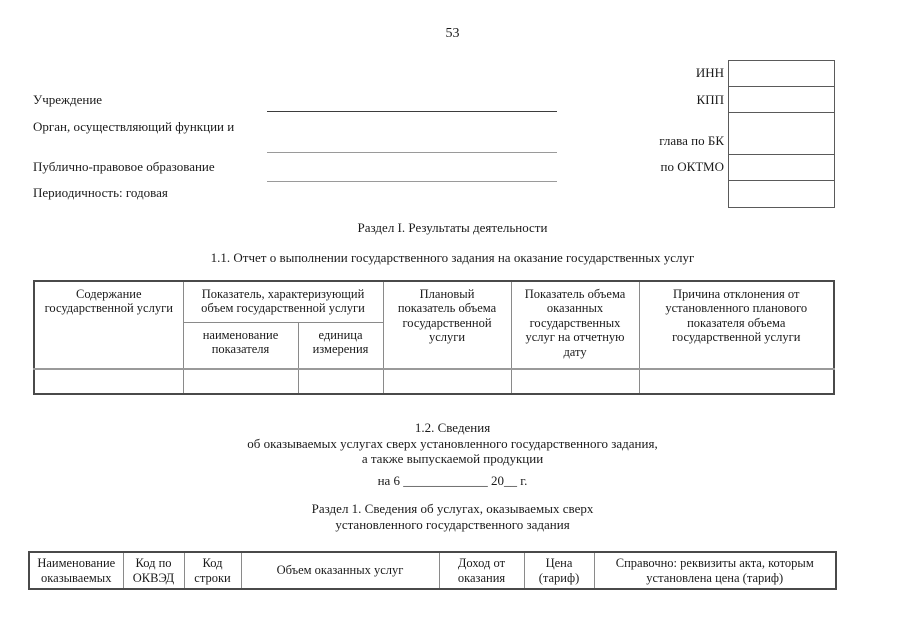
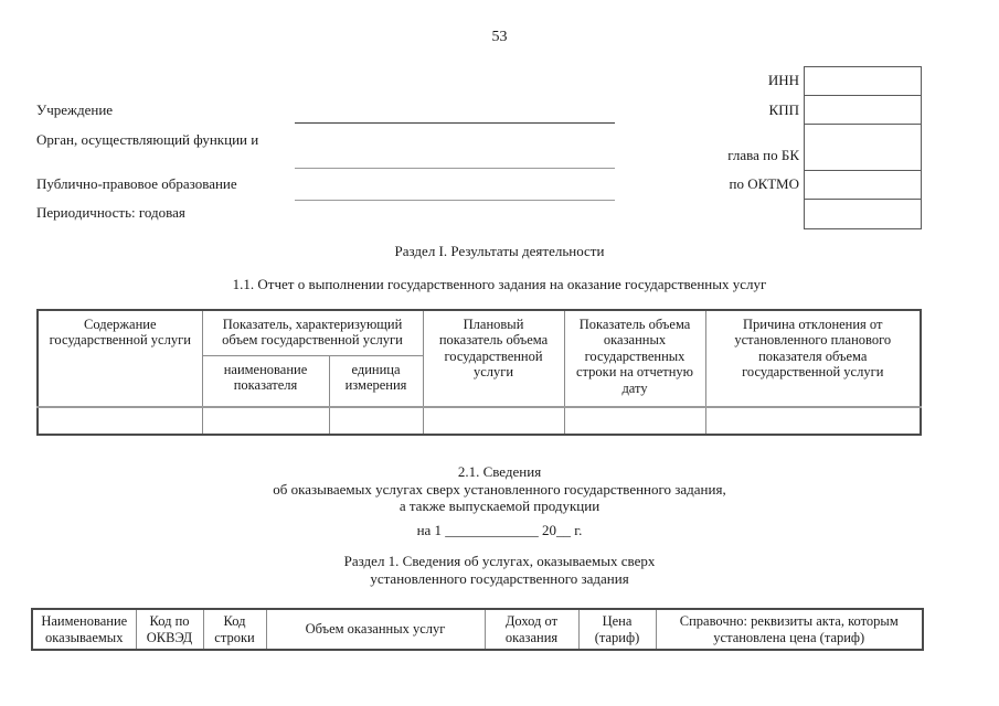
  53
  Учреждение
  Орган, осуществляющий функции и
  Публично-правовое образование
  Периодичность: годовая
  ИНН
  КПП
  глава по БК
  по ОКТМО
  Раздел I. Результаты деятельности
  1.1. Отчет о выполнении государственного задания на оказание государственных услуг
- Содержание государственной услуги	Показатель, характеризующий объем государственной услуги	Плановый показатель объема государственной услуги	Показатель объема оказанных государственных услуг на отчетную дату	Причина отклонения от установленного планового показателя объема государственной услуги
+ Содержание государственной услуги	Показатель, характеризующий объем государственной услуги	Плановый показатель объема государственной услуги	Показатель объема оказанных государственных строки на отчетную дату	Причина отклонения от установленного планового показателя объема государственной услуги
  наименование показателя	единица измерения
- 1.2. Сведения
+ 2.1. Сведения
  об оказываемых услугах сверх установленного государственного задания,
  а также выпускаемой продукции
- на 6 _____________ 20__ г.
+ на 1 _____________ 20__ г.
  Раздел 1. Сведения об услугах, оказываемых сверх
  установленного государственного задания
  Наименование оказываемых	Код по ОКВЭД	Код строки	Объем оказанных услуг	Доход от оказания	Цена (тариф)	Справочно: реквизиты акта, которым установлена цена (тариф)
